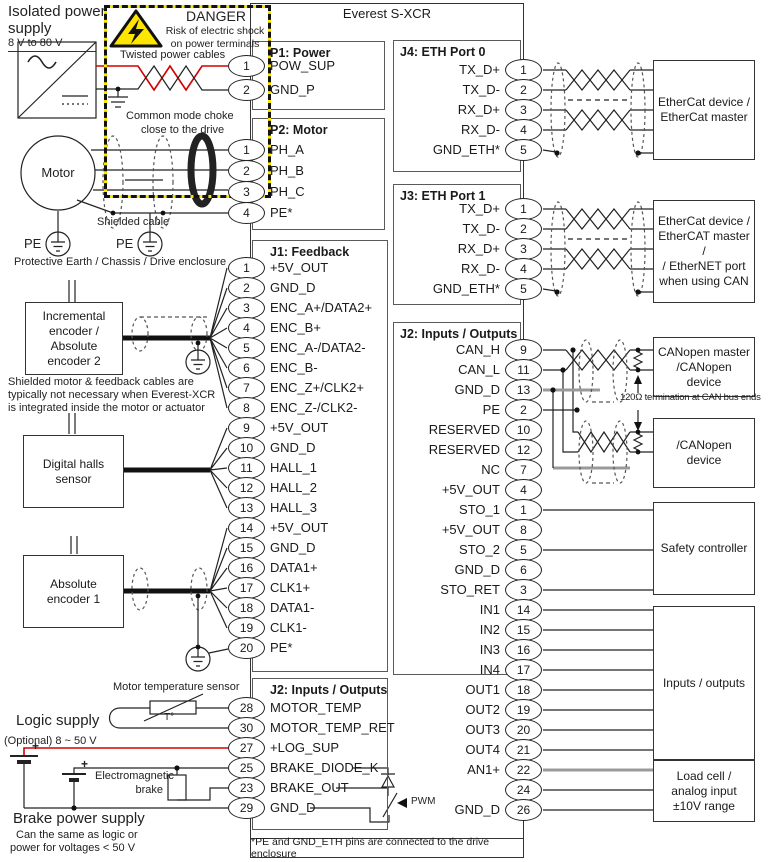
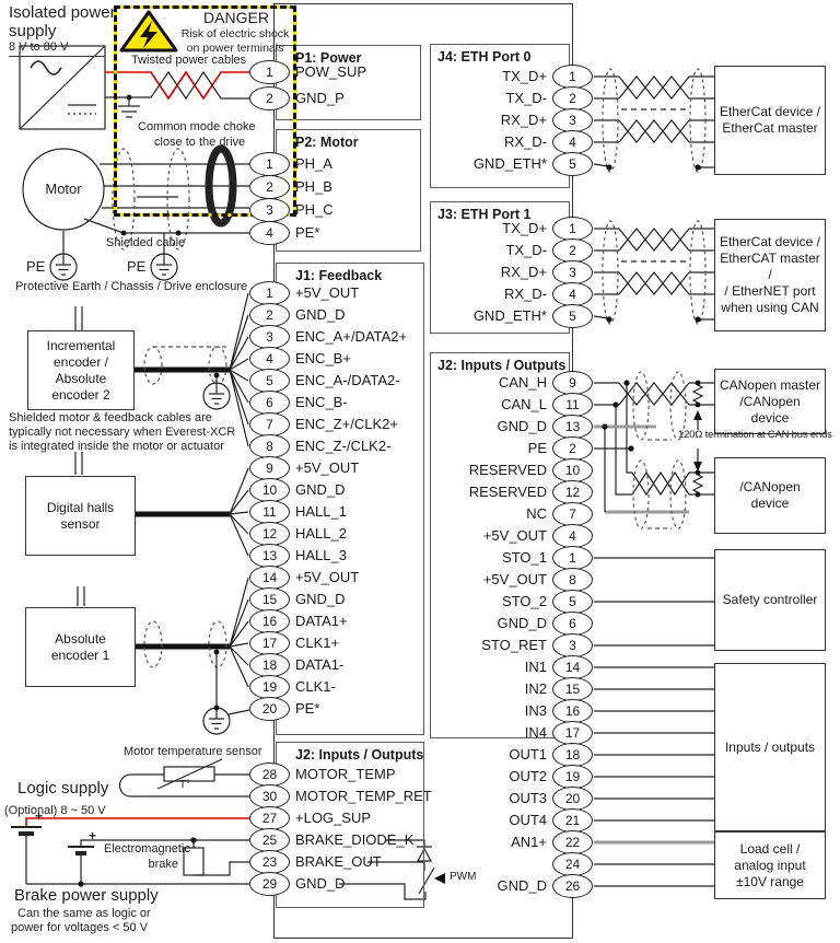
- Everest S-XCR
- *PE and GND_ETH pins are connected to the drive enclosure
  DANGER
  Risk of electric shock
  on power terminals
  Twisted power cables
  Common mode choke
  close to the drive
  Isolated power
  supply
  8 V to 80 V
  Motor
  PE
  PE
  Shielded cable
  Protective Earth / Chassis / Drive enclosure
  Shielded motor & feedback cables are
  typically not necessary when Everest-XCR
  is integrated inside the motor or actuator
  Motor temperature sensor
  T°
  Logic supply
  (Optional) 8 ~ 50 V
  +
  +
  Electromagnetic
  brake
  Brake power supply
  Can the same as logic or
  power for voltages < 50 V
  PWM
  120Ω termination at CAN bus ends
  P1: Power
  1
  POW_SUP
  2
  GND_P
  P2: Motor
  1
  PH_A
  2
  PH_B
  3
  PH_C
  4
  PE*
  J1: Feedback
  1
  +5V_OUT
  2
  GND_D
  3
  ENC_A+/DATA2+
  4
  ENC_B+
  5
  ENC_A-/DATA2-
  6
  ENC_B-
  7
  ENC_Z+/CLK2+
  8
  ENC_Z-/CLK2-
  9
  +5V_OUT
  10
  GND_D
  11
  HALL_1
  12
  HALL_2
  13
  HALL_3
  14
  +5V_OUT
  15
  GND_D
  16
  DATA1+
  17
  CLK1+
  18
  DATA1-
  19
  CLK1-
  20
  PE*
  J2: Inputs / Outputs
  28
  MOTOR_TEMP
  30
  MOTOR_TEMP_RET
  27
  +LOG_SUP
  25
  BRAKE_DIODE_K
  23
  BRAKE_OUT
  29
  GND_D
  J4: ETH Port 0
  1
  TX_D+
  2
  TX_D-
  3
  RX_D+
  4
  RX_D-
  5
  GND_ETH*
  J3: ETH Port 1
  1
  TX_D+
  2
  TX_D-
  3
  RX_D+
  4
  RX_D-
  5
  GND_ETH*
  J2: Inputs / Outputs
  9
  CAN_H
  11
  CAN_L
  13
  GND_D
  2
  PE
  10
  RESERVED
  12
  RESERVED
  7
  NC
  4
  +5V_OUT
  1
  STO_1
  8
  +5V_OUT
  5
  STO_2
  6
  GND_D
  3
  STO_RET
  14
  IN1
  15
  IN2
  16
  IN3
  17
  IN4
  18
  OUT1
  19
  OUT2
  20
  OUT3
  21
  OUT4
  22
  AN1+
  24
  26
  GND_D
  EtherCat device /
  EtherCat master
  EtherCat device /
  EtherCAT master
  /
  / EtherNET port
  when using CAN
  CANopen master
  /CANopen
  device
  /CANopen
  device
  Safety controller
  Inputs / outputs
  Load cell /
  analog input
  ±10V range
  Incremental
  encoder /
  Absolute
  encoder 2
  Digital halls
  sensor
  Absolute
  encoder 1
